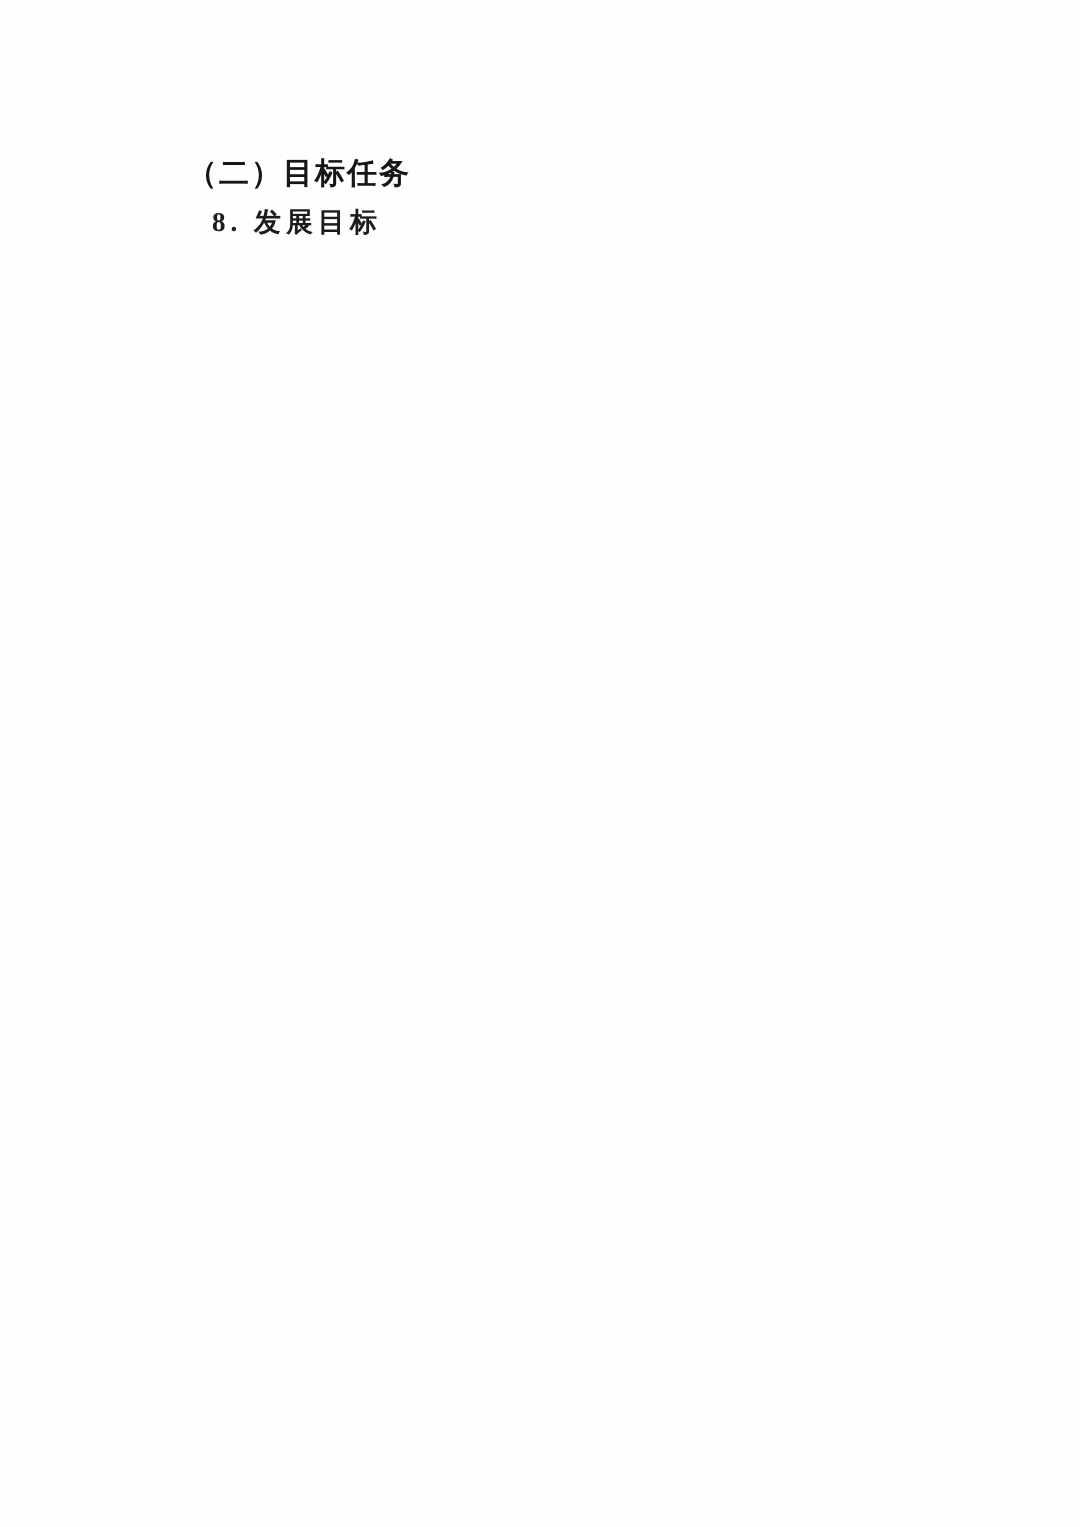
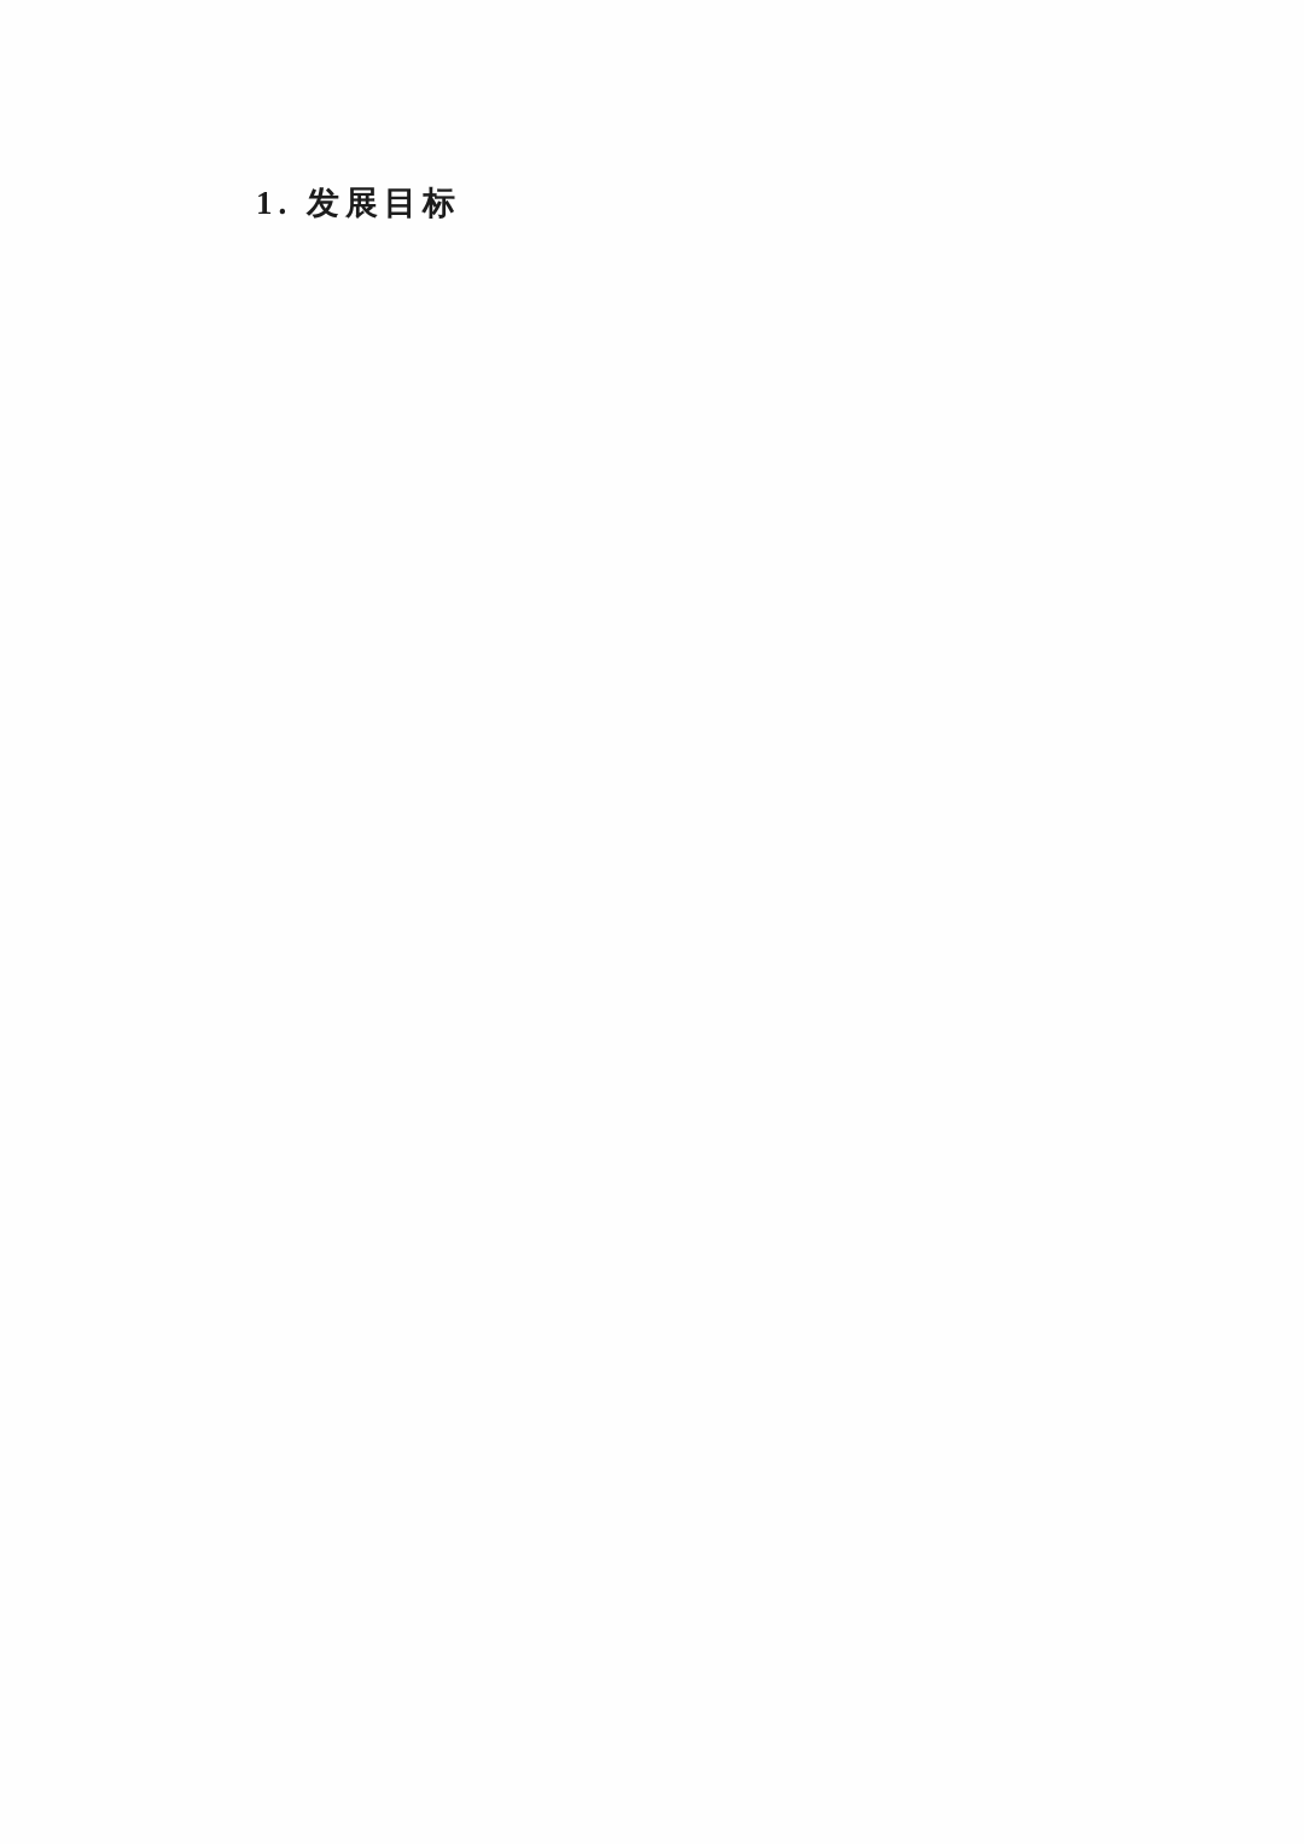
- （二）目标任务
- 8. 发展目标
+ 1. 发展目标
